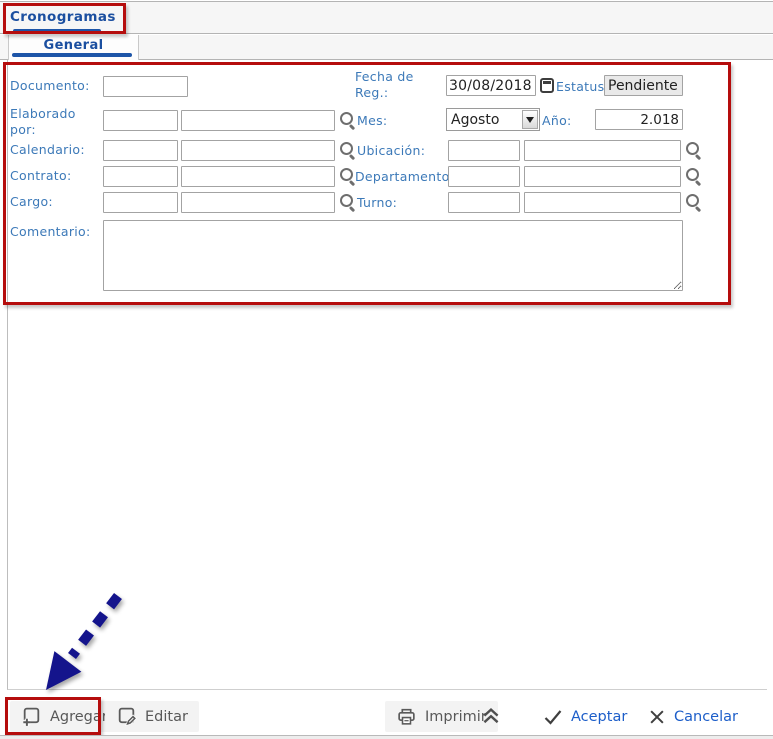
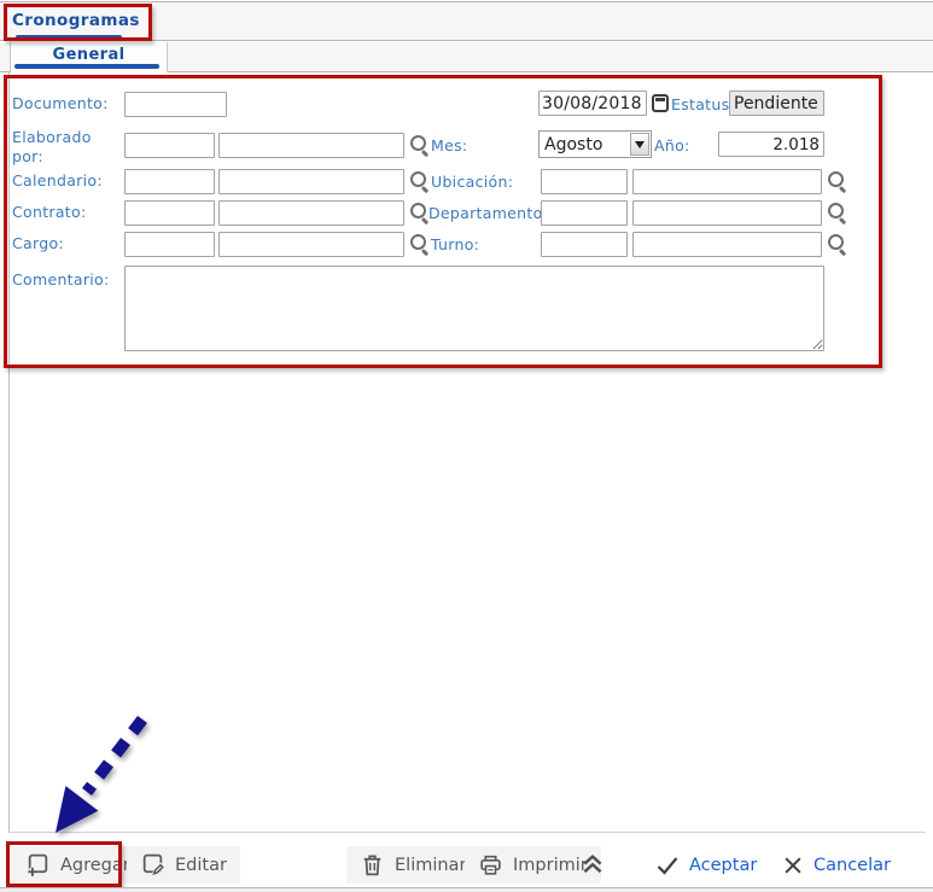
  Cronogramas
  General
  Documento:
- Fecha de Reg.:
  30/08/2018
  Estatus
  Pendiente
  Elaborado por:
  Mes:
  Agosto
  Año:
  2.018
  Calendario:
  Ubicación:
  Contrato:
  Departamento
  Cargo:
  Turno:
  Comentario:
  Agrega
  Editar
+ Eliminar
  Imprimir
  Aceptar
  Cancelar
